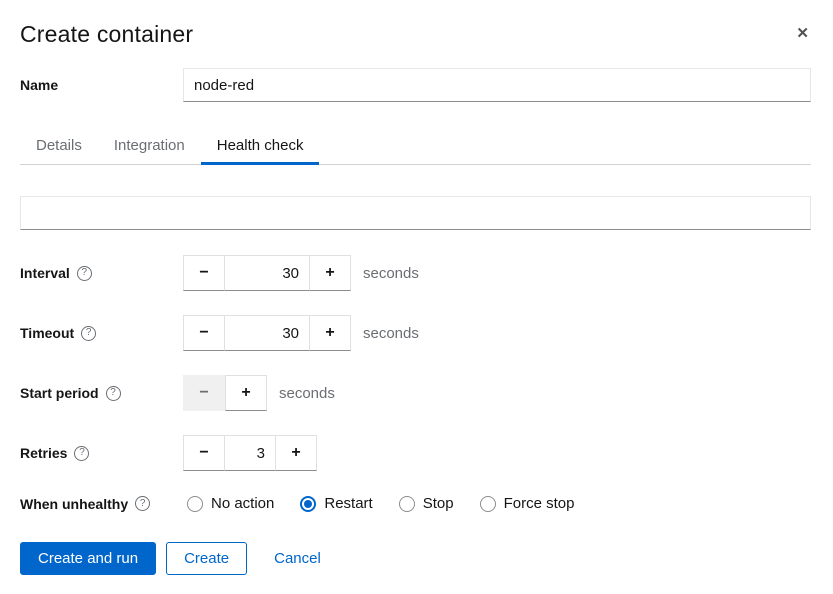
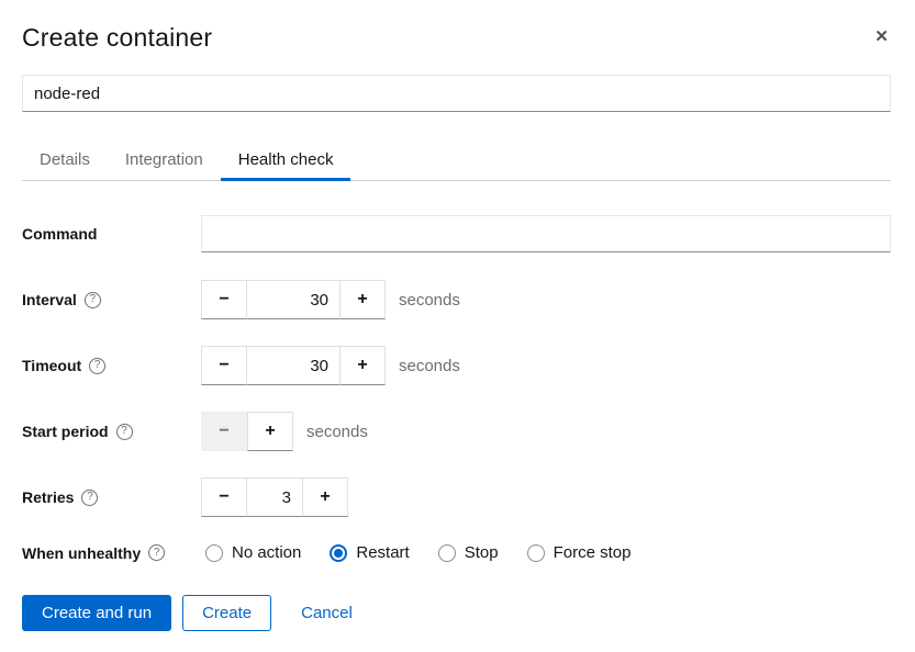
  Create container
  ✕
- Name
  node-red
  Details
  Integration
  Health check
+ Command
  Interval
  ?
  −
  30
  +
  seconds
  Timeout
  ?
  −
  30
  +
  seconds
  Start period
  ?
  −
  +
  seconds
  Retries
  ?
  −
  3
  +
  When unhealthy
  ?
  No action
  Restart
  Stop
  Force stop
  Create and run
  Create
  Cancel
